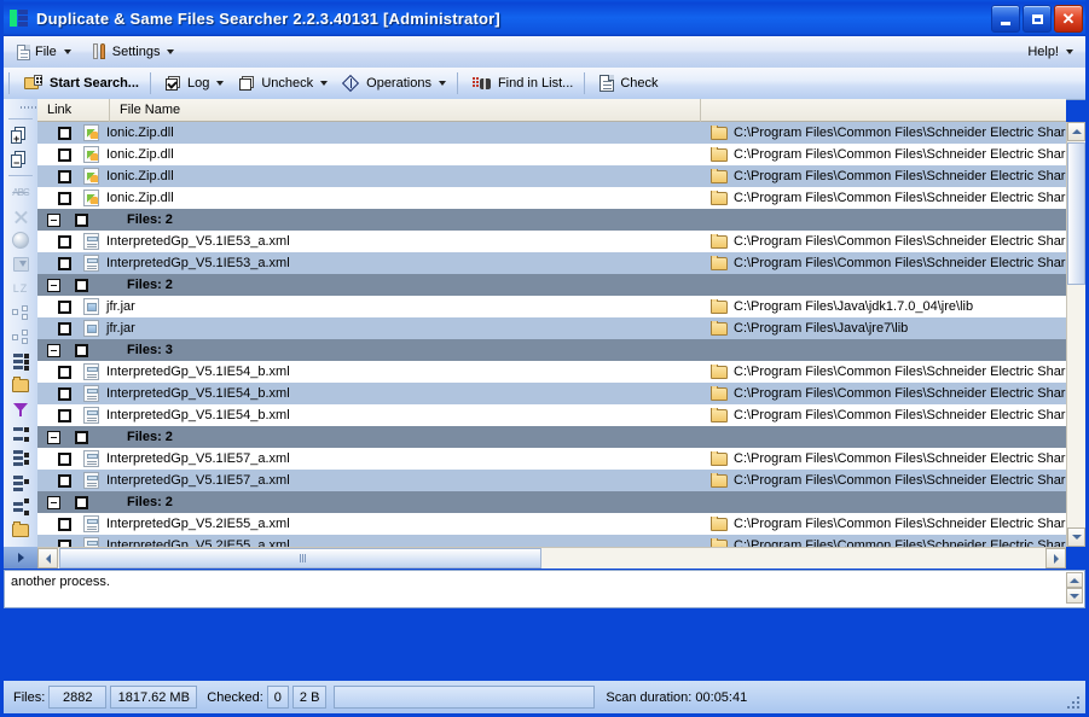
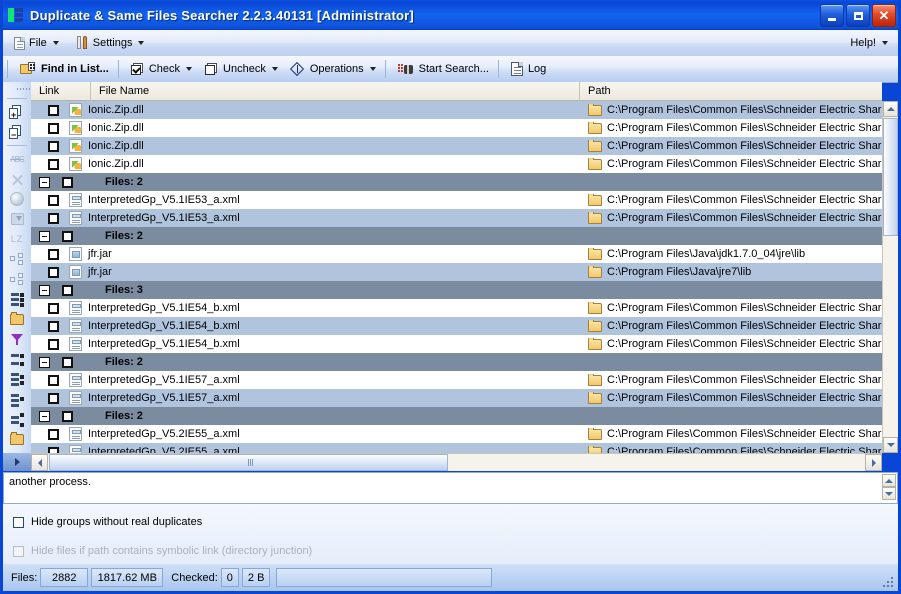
  Duplicate & Same Files Searcher 2.2.3.40131 [Administrator]
  ✕
  File
  Settings
  Help!
- Start Search...
+ Find in List...
- Log
+ Check
  Uncheck
  Operations
- Find in List...
+ Start Search...
- Check
+ Log
  +
  −
  ABC
  LZ
  Link
  File Name
+ Path
  Ionic.Zip.dll
  C:\Program Files\Common Files\Schneider Electric Shar
  Ionic.Zip.dll
  C:\Program Files\Common Files\Schneider Electric Shar
  Ionic.Zip.dll
  C:\Program Files\Common Files\Schneider Electric Shar
  Ionic.Zip.dll
  C:\Program Files\Common Files\Schneider Electric Shar
  Files: 2
  InterpretedGp_V5.1IE53_a.xml
  C:\Program Files\Common Files\Schneider Electric Shar
  InterpretedGp_V5.1IE53_a.xml
  C:\Program Files\Common Files\Schneider Electric Shar
  Files: 2
  jfr.jar
  C:\Program Files\Java\jdk1.7.0_04\jre\lib
  jfr.jar
  C:\Program Files\Java\jre7\lib
  Files: 3
  InterpretedGp_V5.1IE54_b.xml
  C:\Program Files\Common Files\Schneider Electric Shar
  InterpretedGp_V5.1IE54_b.xml
  C:\Program Files\Common Files\Schneider Electric Shar
  InterpretedGp_V5.1IE54_b.xml
  C:\Program Files\Common Files\Schneider Electric Shar
  Files: 2
  InterpretedGp_V5.1IE57_a.xml
  C:\Program Files\Common Files\Schneider Electric Shar
  InterpretedGp_V5.1IE57_a.xml
  C:\Program Files\Common Files\Schneider Electric Shar
  Files: 2
  InterpretedGp_V5.2IE55_a.xml
  C:\Program Files\Common Files\Schneider Electric Shar
  InterpretedGp_V5.2IE55_a.xml
  C:\Program Files\Common Files\Schneider Electric Shar
  another process.
+ Hide groups without real duplicates
+ Hide files if path contains symbolic link (directory junction)
  Files:
  2882
  1817.62 MB
  Checked:
  0
  2 B
- Scan duration: 00:05:41
